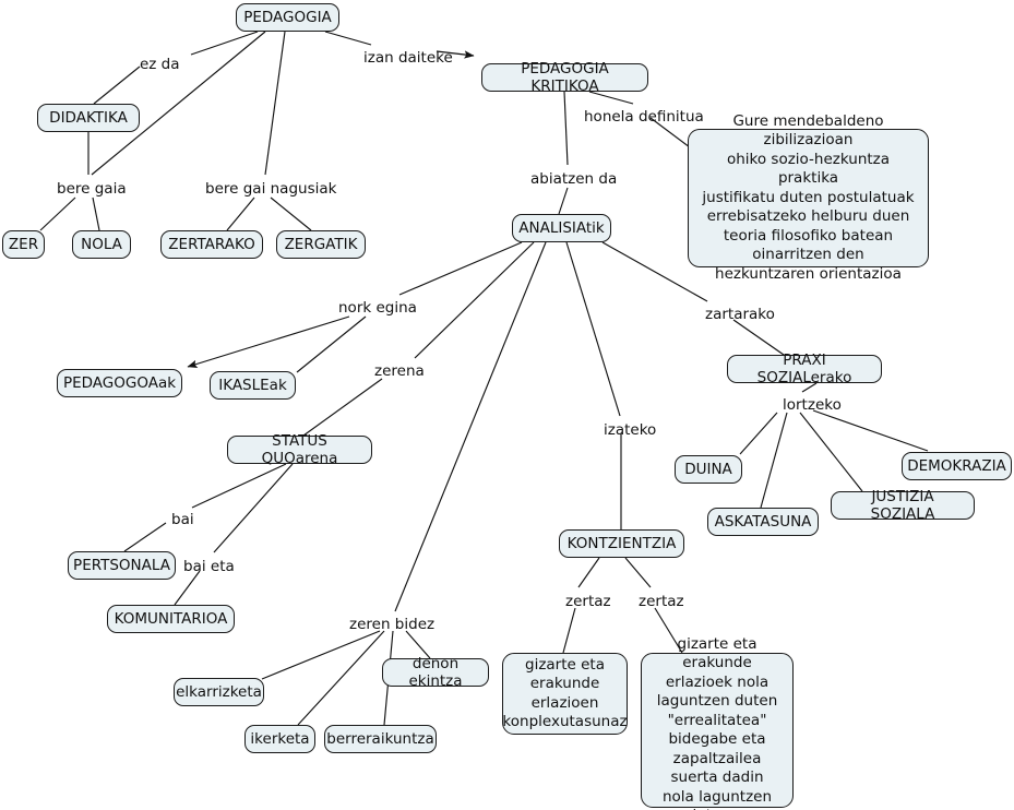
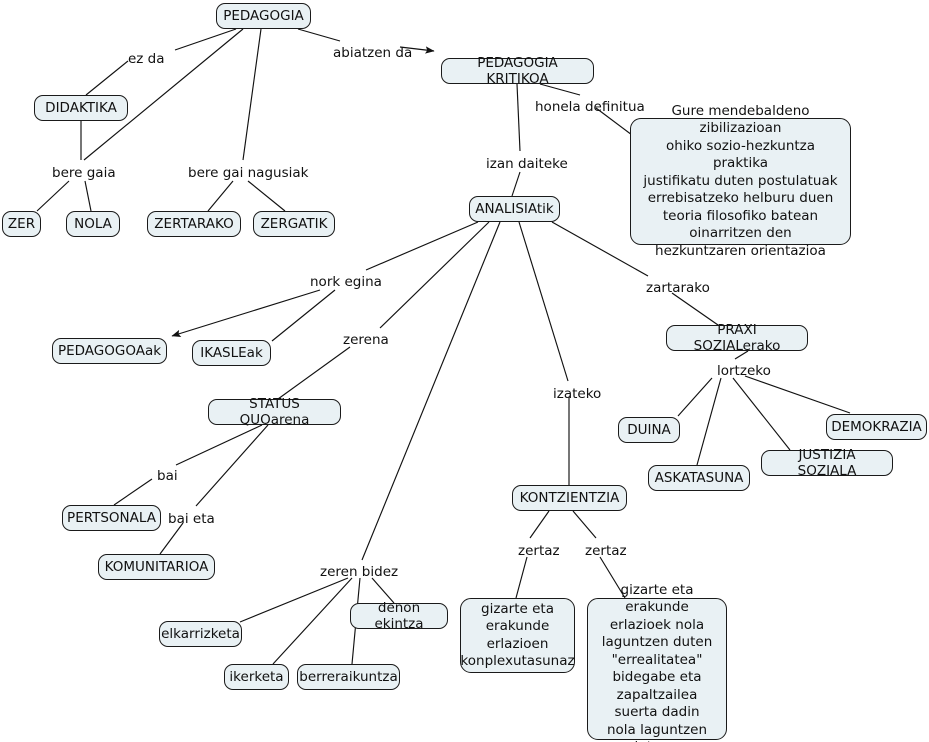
  PEDAGOGIA
  DIDAKTIKA
  ZER
  NOLA
  ZERTARAKO
  ZERGATIK
  PEDAGOGIA KRITIKOA
  Gure mendebaldeno zibilizazioan
  ohiko sozio-hezkuntza praktika
  justifikatu duten postulatuak
  errebisatzeko helburu duen
  teoria filosofiko batean
  oinarritzen den
  hezkuntzaren orientazioa
  ANALISIAtik
  PEDAGOGOAak
  IKASLEak
  STATUS QUOarena
  PERTSONALA
  KOMUNITARIOA
  elkarrizketa
  ikerketa
  berreraikuntza
  denon ekintza
  KONTZIENTZIA
  gizarte eta
  erakunde
  erlazioen
  konplexutasunaz
  gizarte eta erakunde
  erlazioek nola
  laguntzen duten
  "errealitatea"
  bidegabe eta
  zapaltzailea
  suerta dadin
  nola laguntzen
  PRAXI SOZIALerako
  DUINA
  ASKATASUNA
  JUSTIZIA SOZIALA
  DEMOKRAZIA
  ez da
- izan daiteke
+ abiatzen da
  bere gaia
  bere gai nagusiak
  honela definitua
- abiatzen da
+ izan daiteke
  nork egina
  zerena
  zartarako
  lortzeko
  bai
  bai eta
  izateko
  zeren bidez
  zertaz
  zertaz
